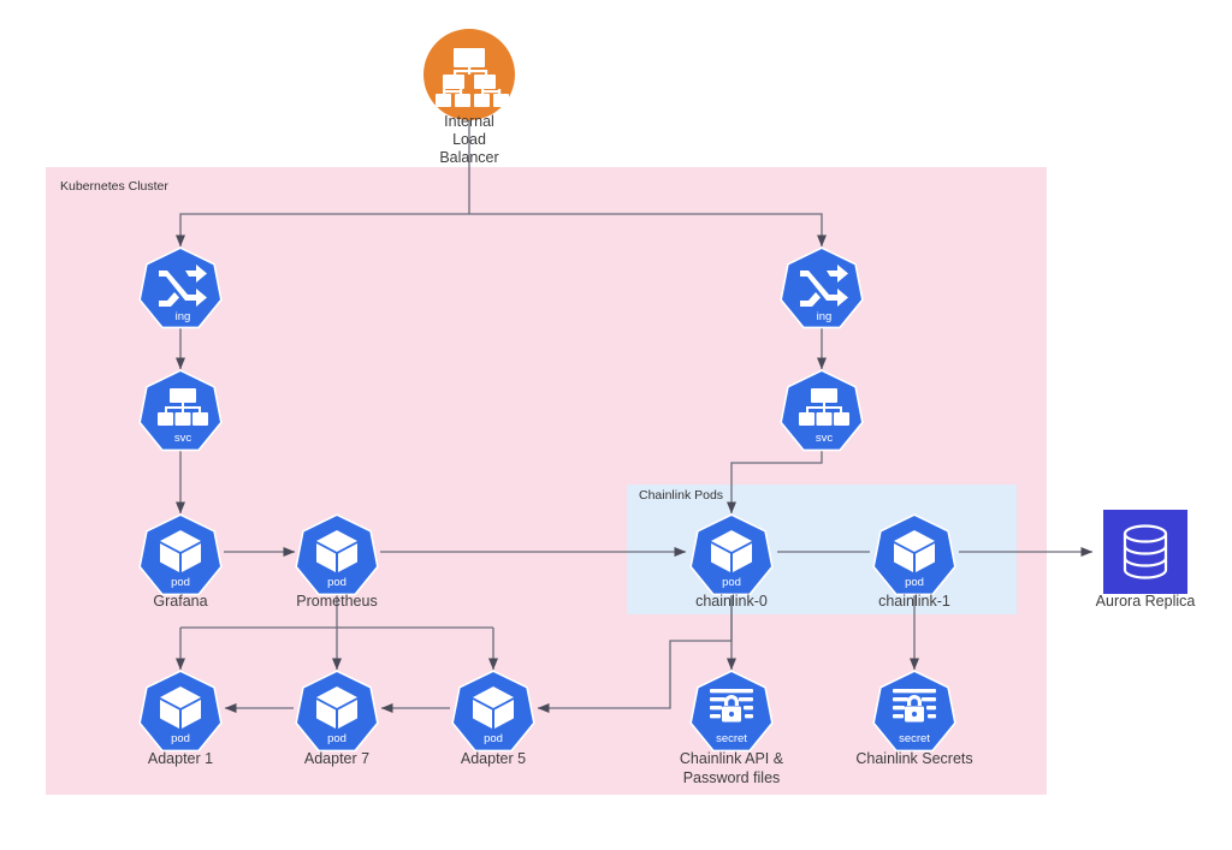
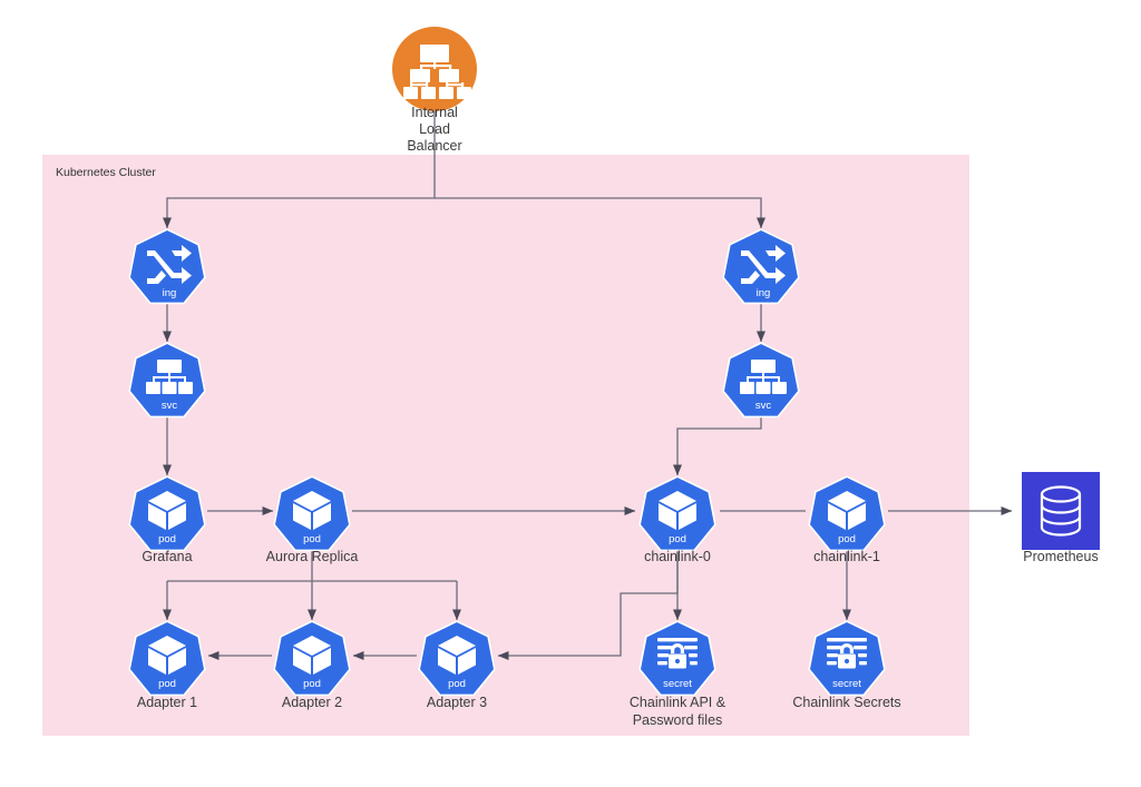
  Kubernetes Cluster
- Chainlink Pods
  Internal
  Load
  Balancer
  ing
  ing
  svc
  svc
  pod
  Grafana
  pod
- Prometheus
+ Aurora Replica
  pod
  chainlink-0
  pod
  chainlink-1
  pod
  Adapter 1
  pod
- Adapter 7
+ Adapter 2
  pod
- Adapter 5
+ Adapter 3
  secret
  Chainlink API &
  Password files
  secret
  Chainlink Secrets
- Aurora Replica
+ Prometheus
